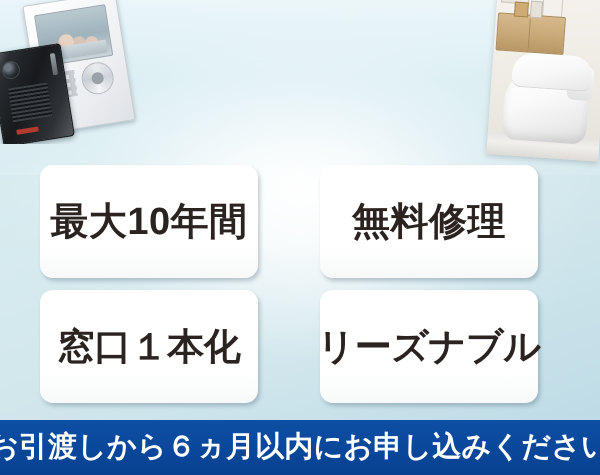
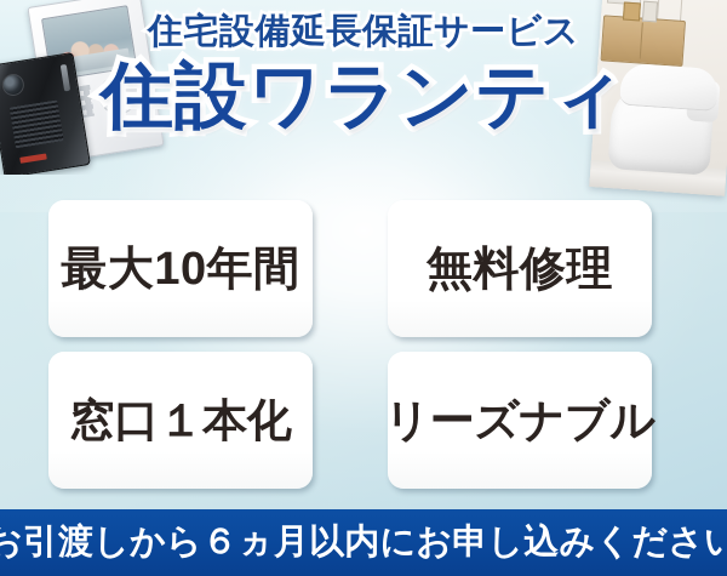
+ 住宅設備延長保証サービス
+ 住設ワランティ
  最大10年間
  無料修理
  窓口１本化
  リーズナブル
  お引渡しから６ヵ月以内にお申し込みください
